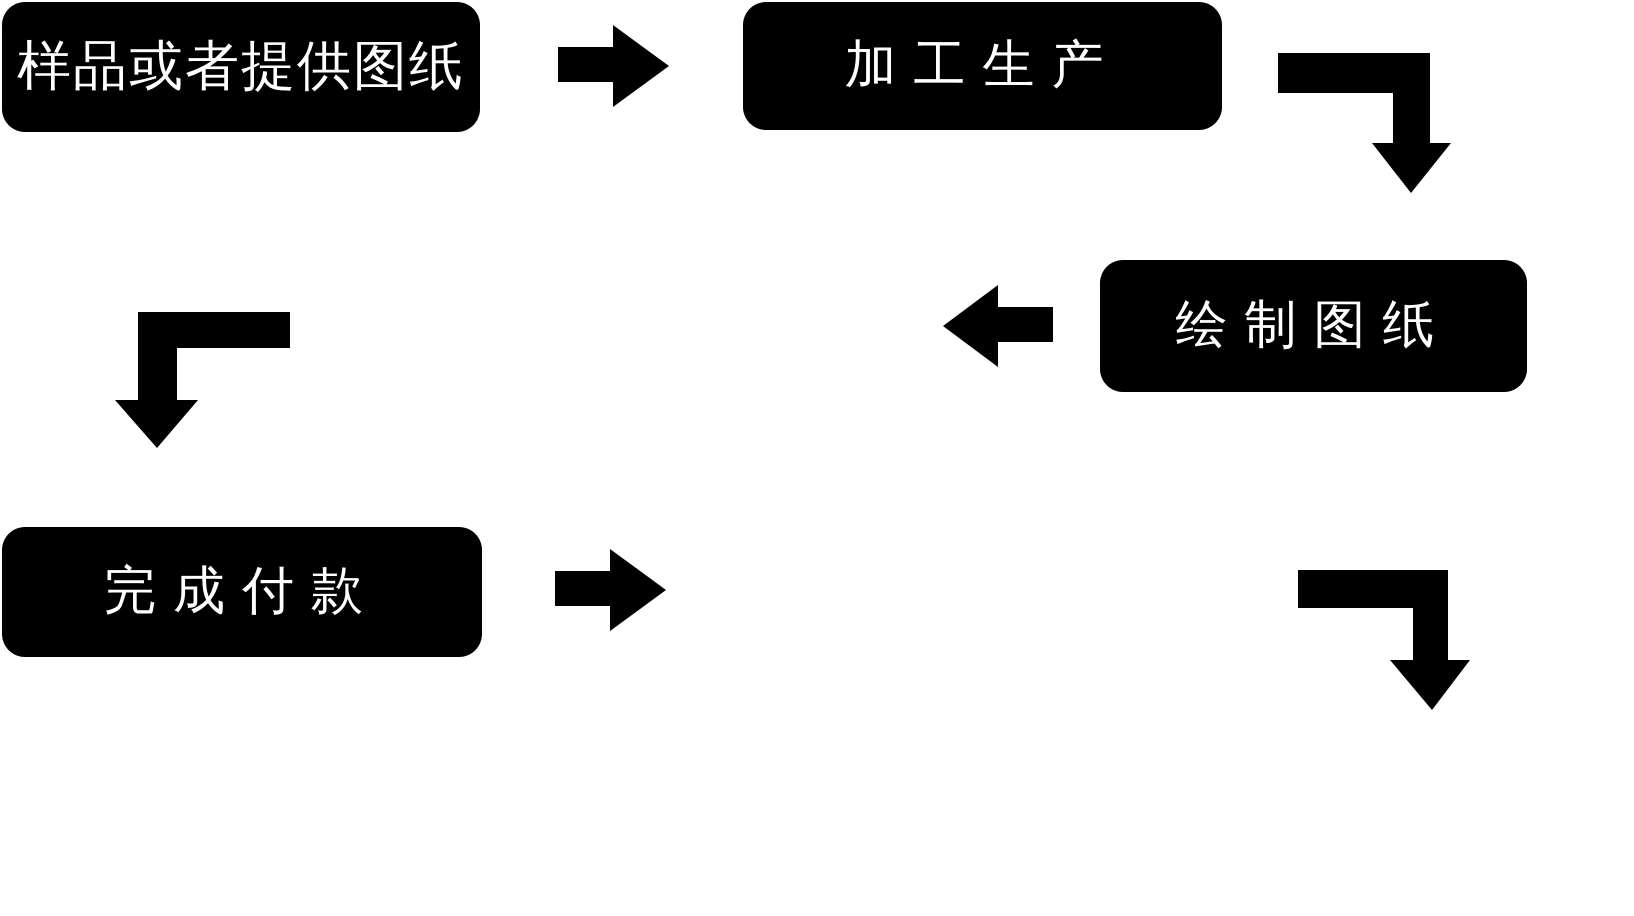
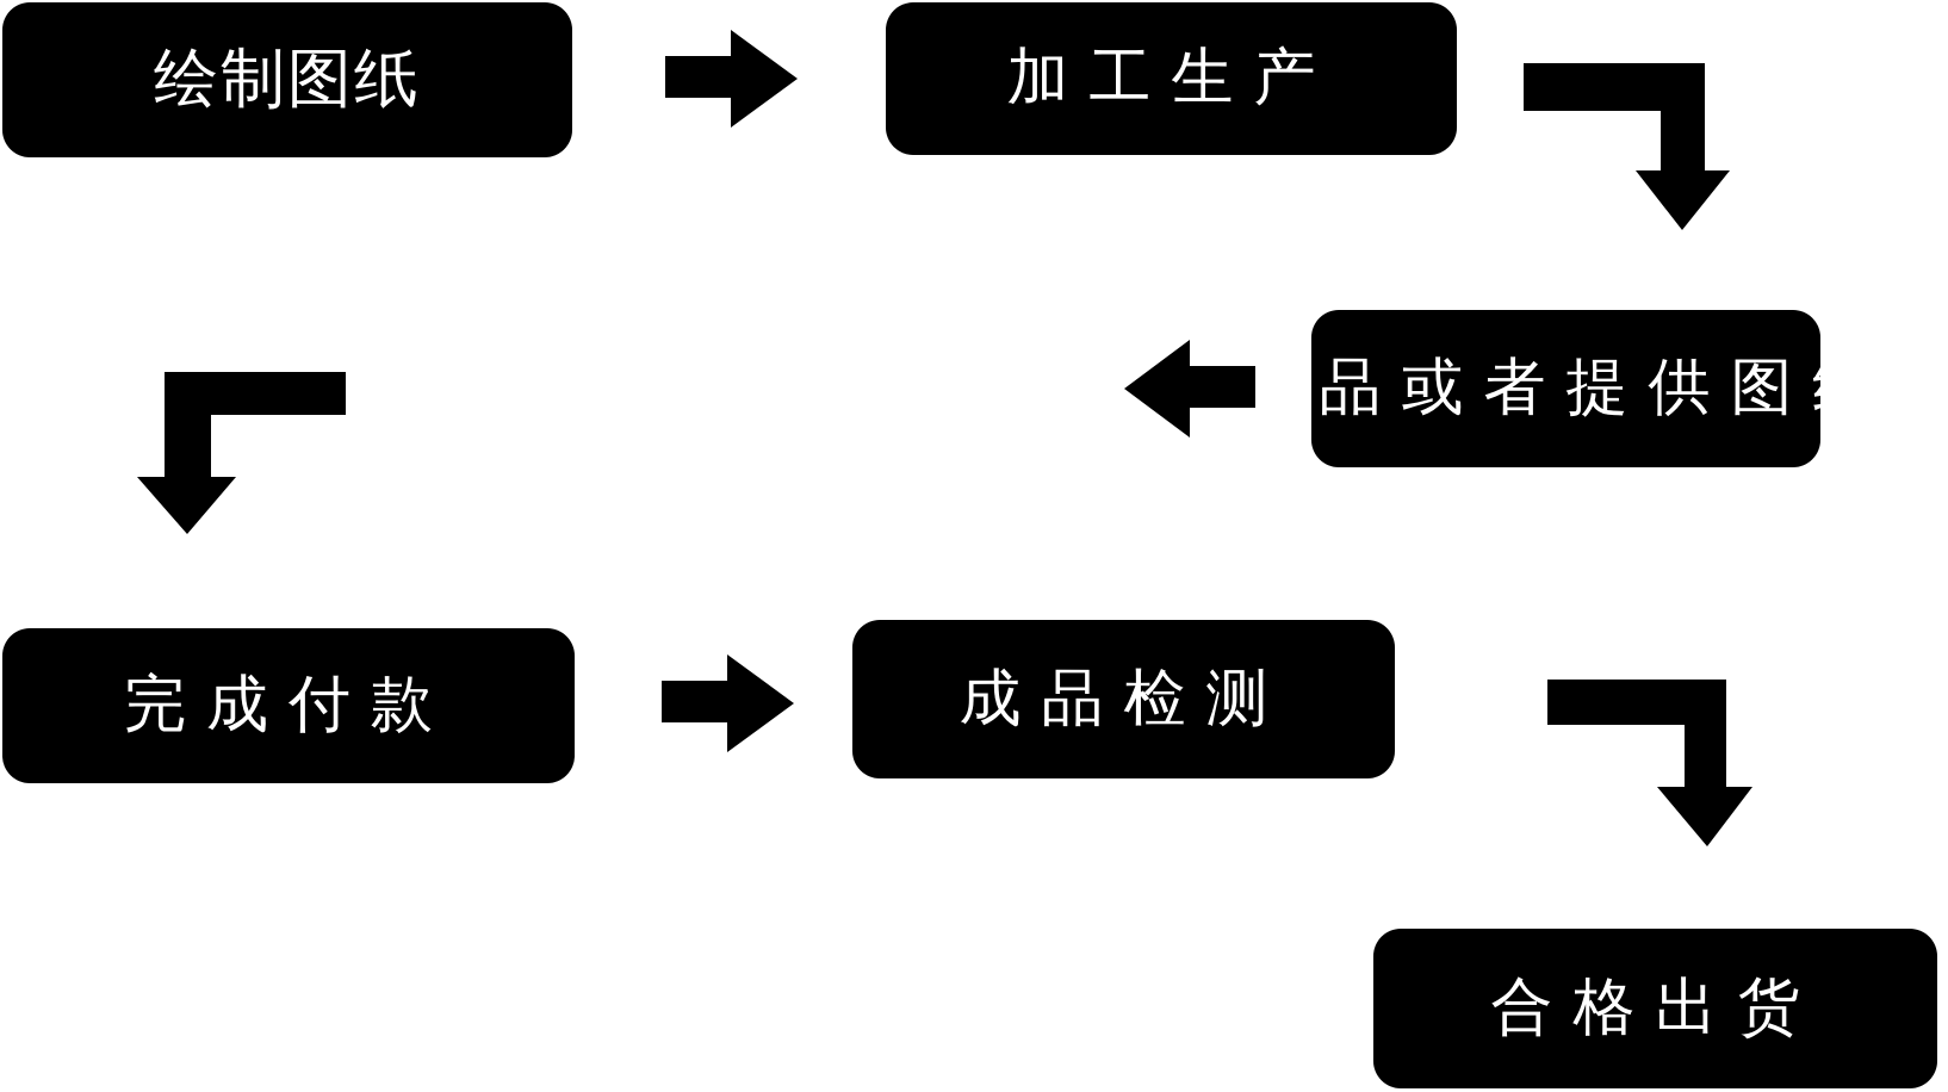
- 样品或者提供图纸
+ 绘制图纸
  加工生产
- 绘制图纸
+ 样品或者提供图纸
  完成付款
+ 成品检测
+ 合格出货
